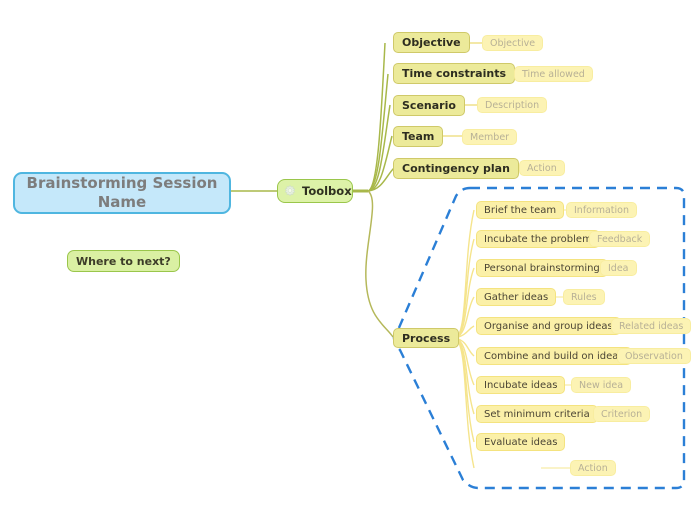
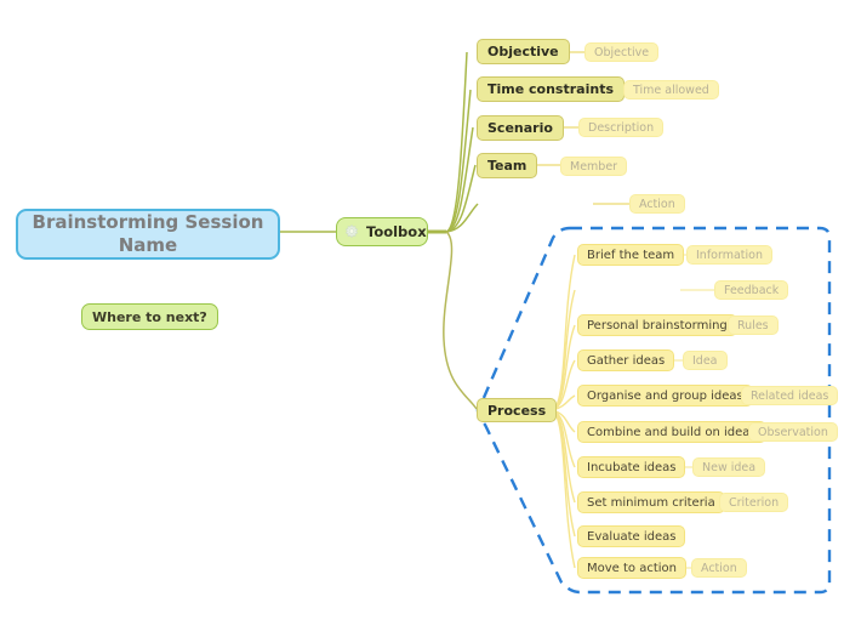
  Brainstorming Session Name
  Where to next?
  Toolbox
  Objective
  Objective
  Time constraints
  Time allowed
  Scenario
  Description
  Team
  Member
- Contingency plan
  Action
  Process
  Brief the team
  Information
- Incubate the problem
  Feedback
  Personal brainstorming
- Idea
+ Rules
  Gather ideas
- Rules
+ Idea
  Organise and group idea
  Related ideas
  Combine and build on idea
  Observation
  Incubate ideas
  New idea
  Set minimum criteria
  Criterion
  Evaluate ideas
+ Move to action
  Action
